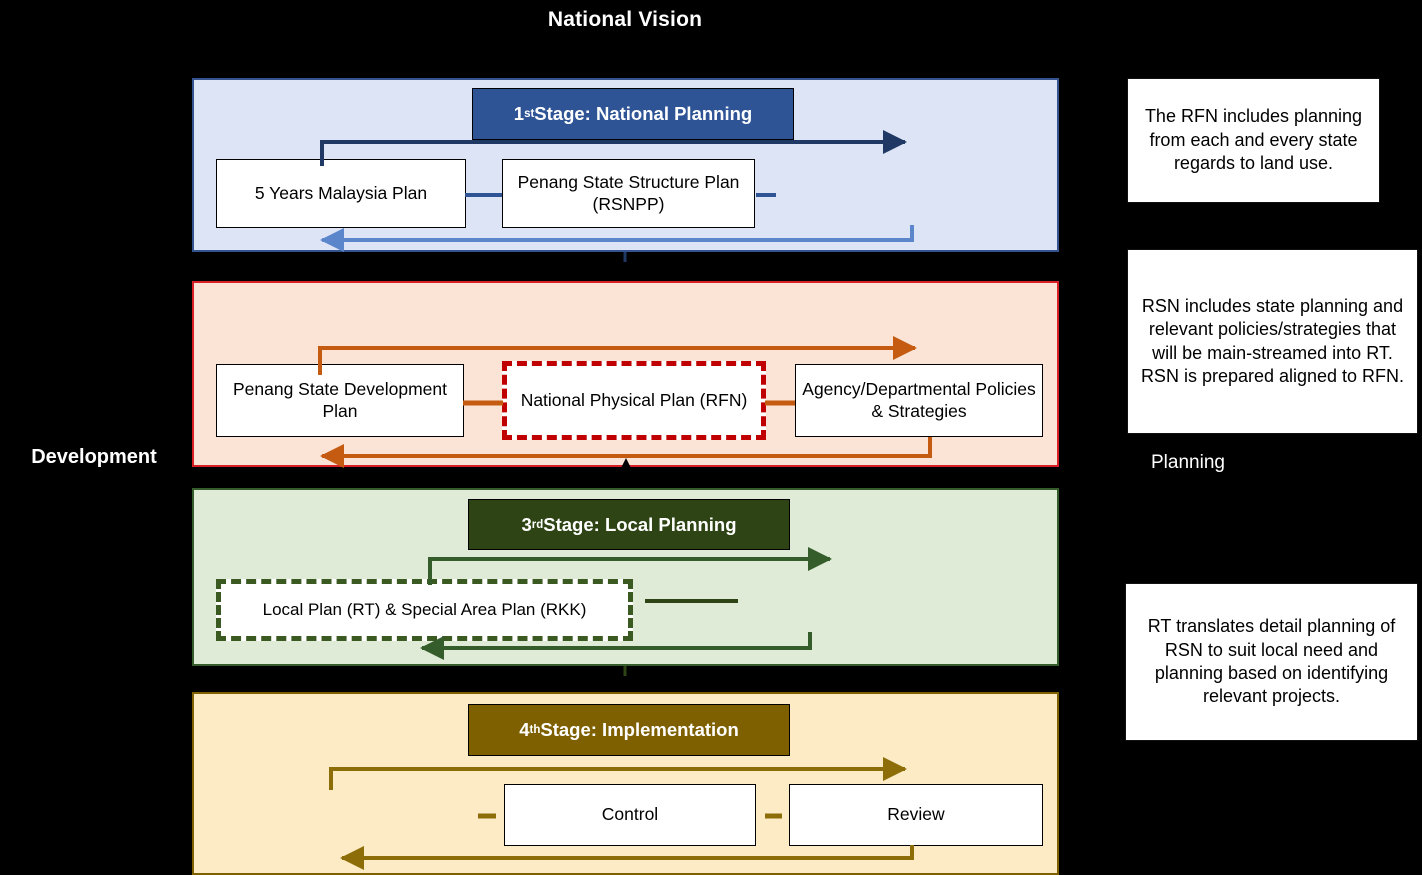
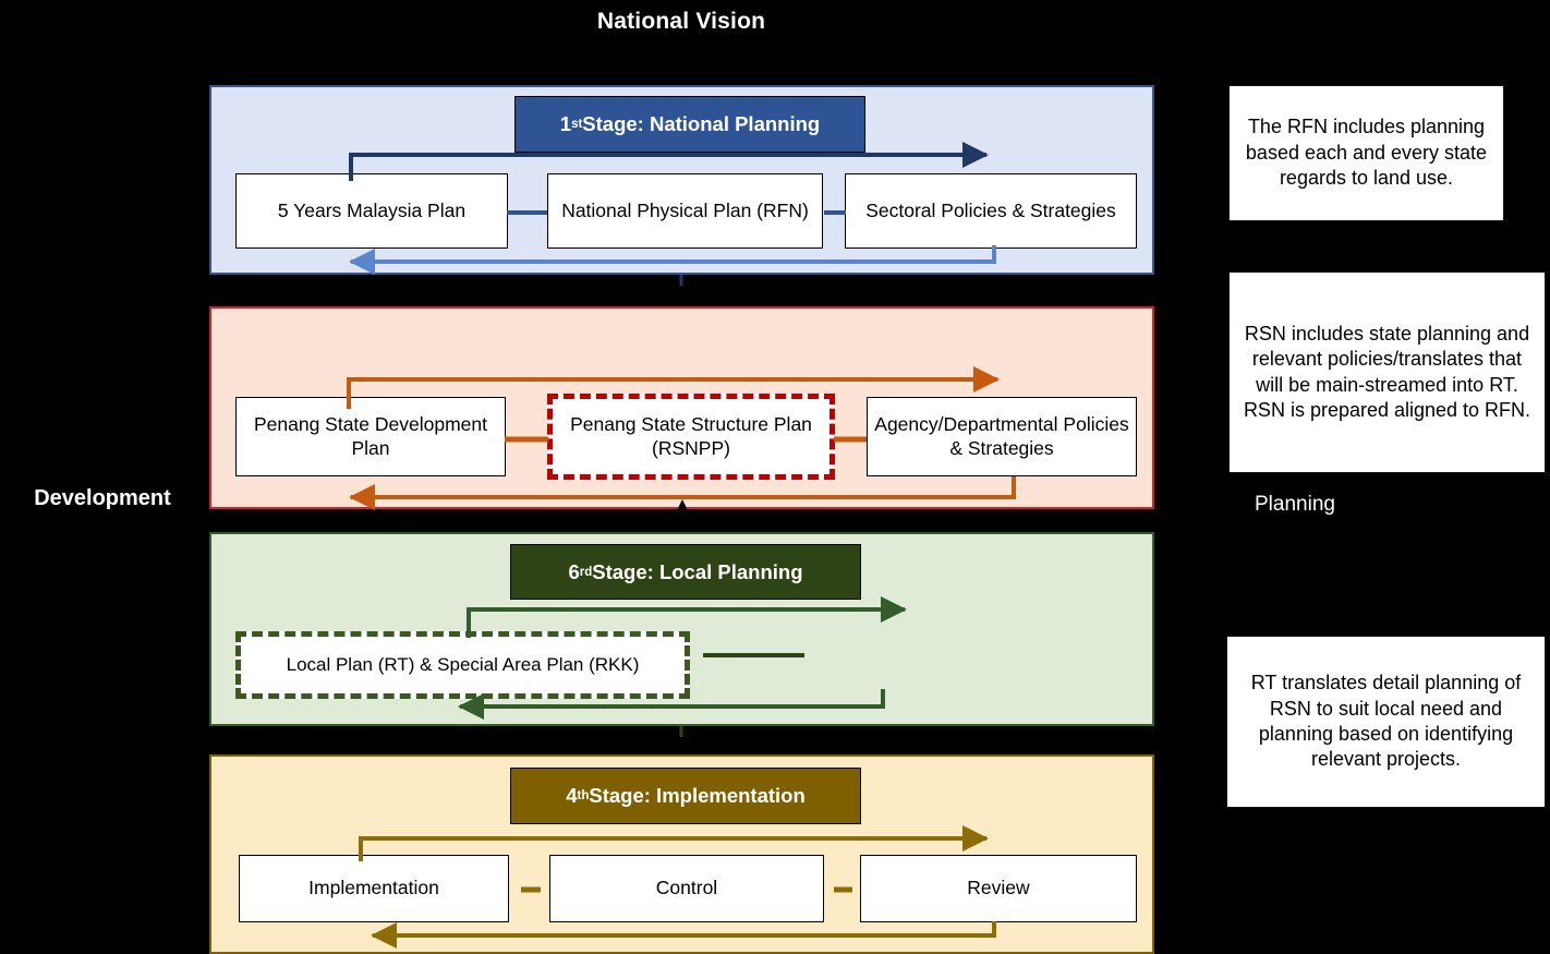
  National Vision
  Development
  Planning
  1
  Stage: National Planning
  5 Years Malaysia Plan
- Penang State Structure Plan (RSNPP)
+ National Physical Plan (RFN)
+ Sectoral Policies & Strategies
  Penang State Development Plan
- National Physical Plan (RFN)
+ Penang State Structure Plan (RSNPP)
  Agency/Departmental Policies & Strategies
- 3
+ 6
  Stage: Local Planning
  Local Plan (RT) & Special Area Plan (RKK)
  4
  Stage: Implementation
+ Implementation
  Control
  Review
- The RFN includes planning from each and every state regards to land use.
+ The RFN includes planning based each and every state regards to land use.
- RSN includes state planning and relevant policies/strategies that will be main-streamed into RT. RSN is prepared aligned to RFN.
+ RSN includes state planning and relevant policies/translates that will be main-streamed into RT. RSN is prepared aligned to RFN.
  RT translates detail planning of RSN to suit local need and planning based on identifying relevant projects.
